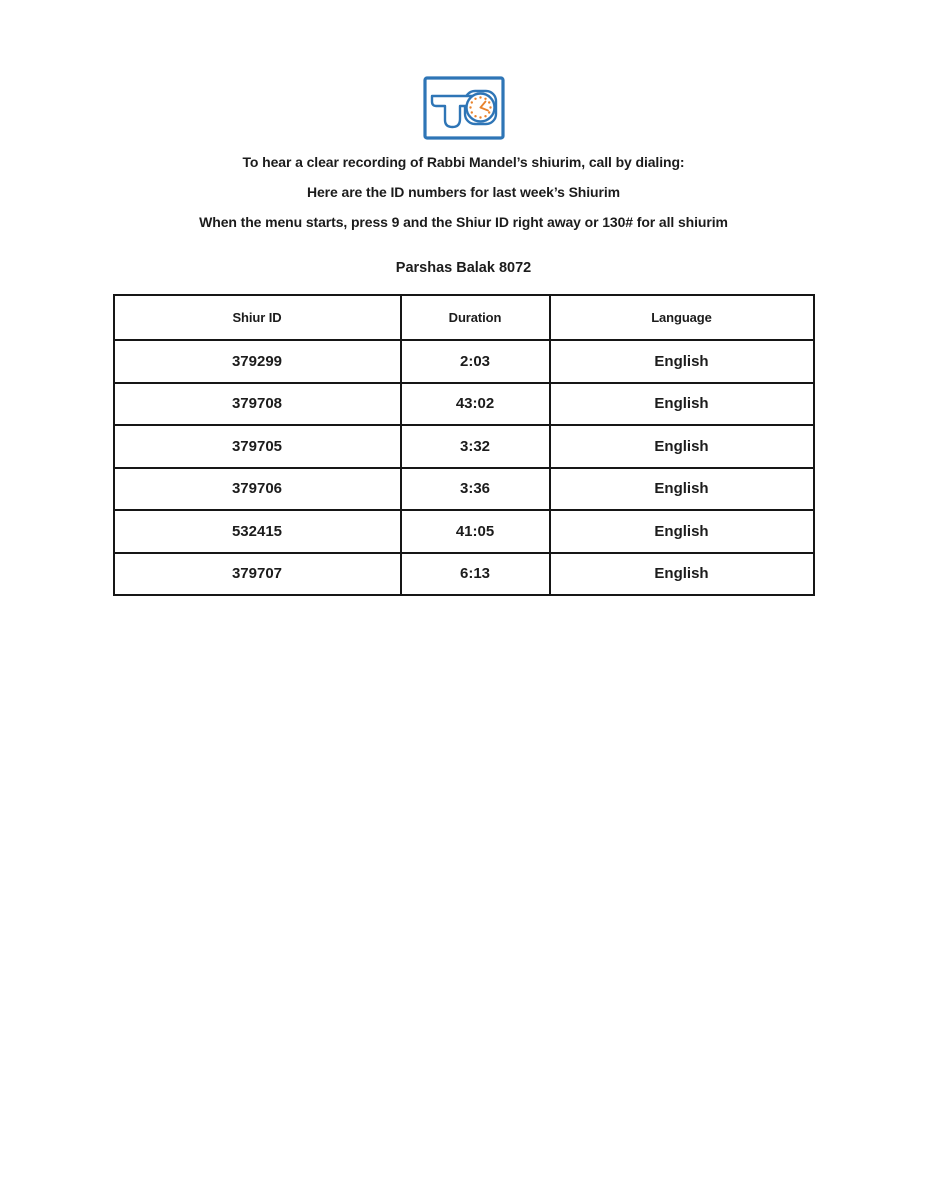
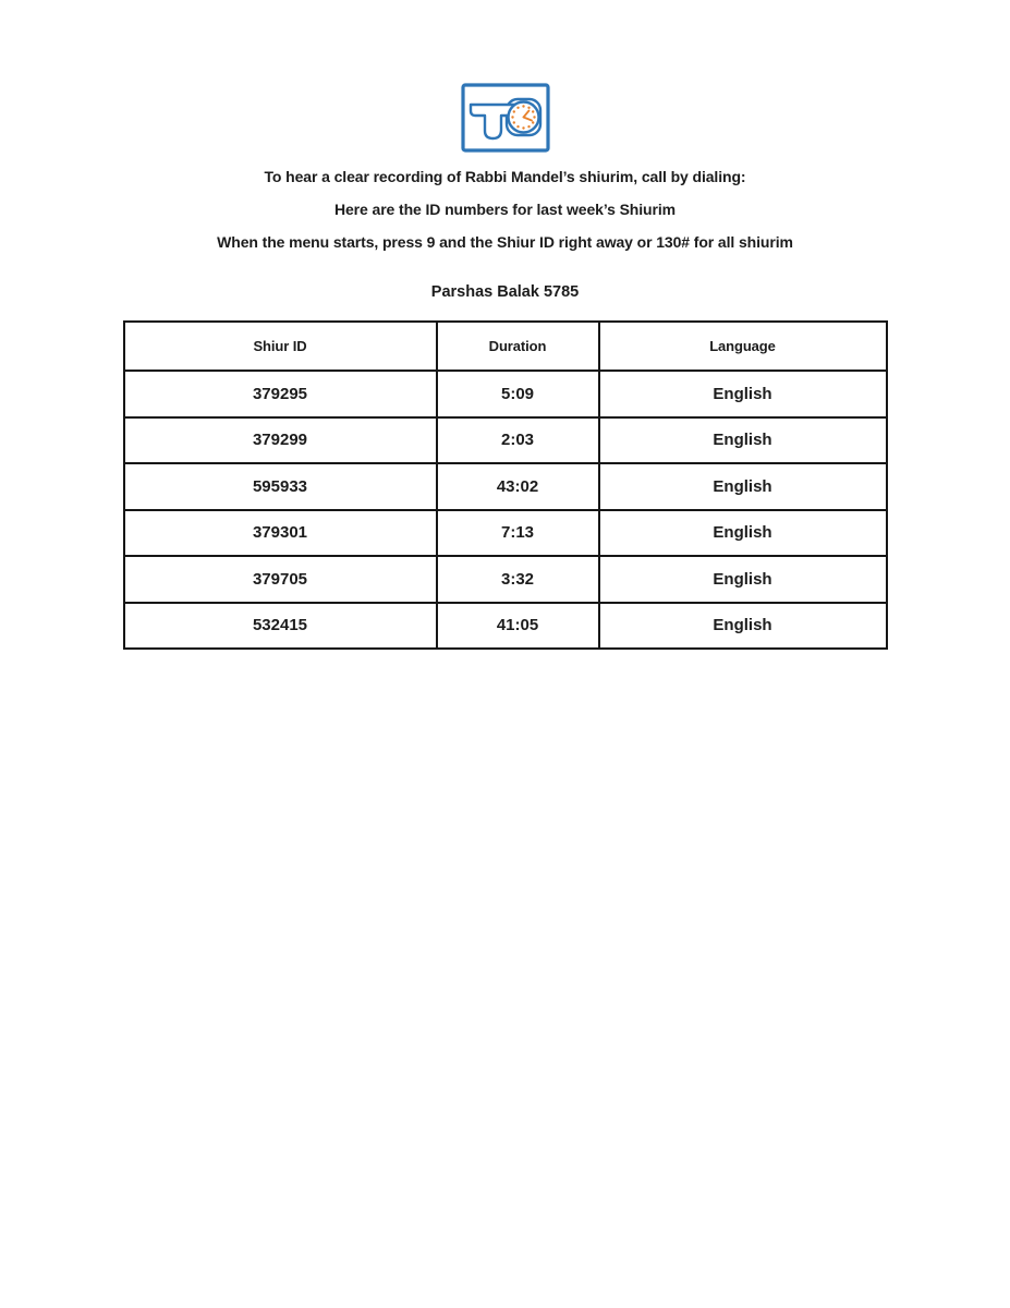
  To hear a clear recording of Rabbi Mandel’s shiurim, call by dialing:
  Here are the ID numbers for last week’s Shiurim
  When the menu starts, press 9 and the Shiur ID right away or 130# for all shiurim
- Parshas Balak 8072
+ Parshas Balak 5785
  Shiur ID	Duration	Language
+ 379295	5:09	English
  379299	2:03	English
- 379708	43:02	English
+ 595933	43:02	English
+ 379301	7:13	English
  379705	3:32	English
- 379706	3:36	English
  532415	41:05	English
- 379707	6:13	English
